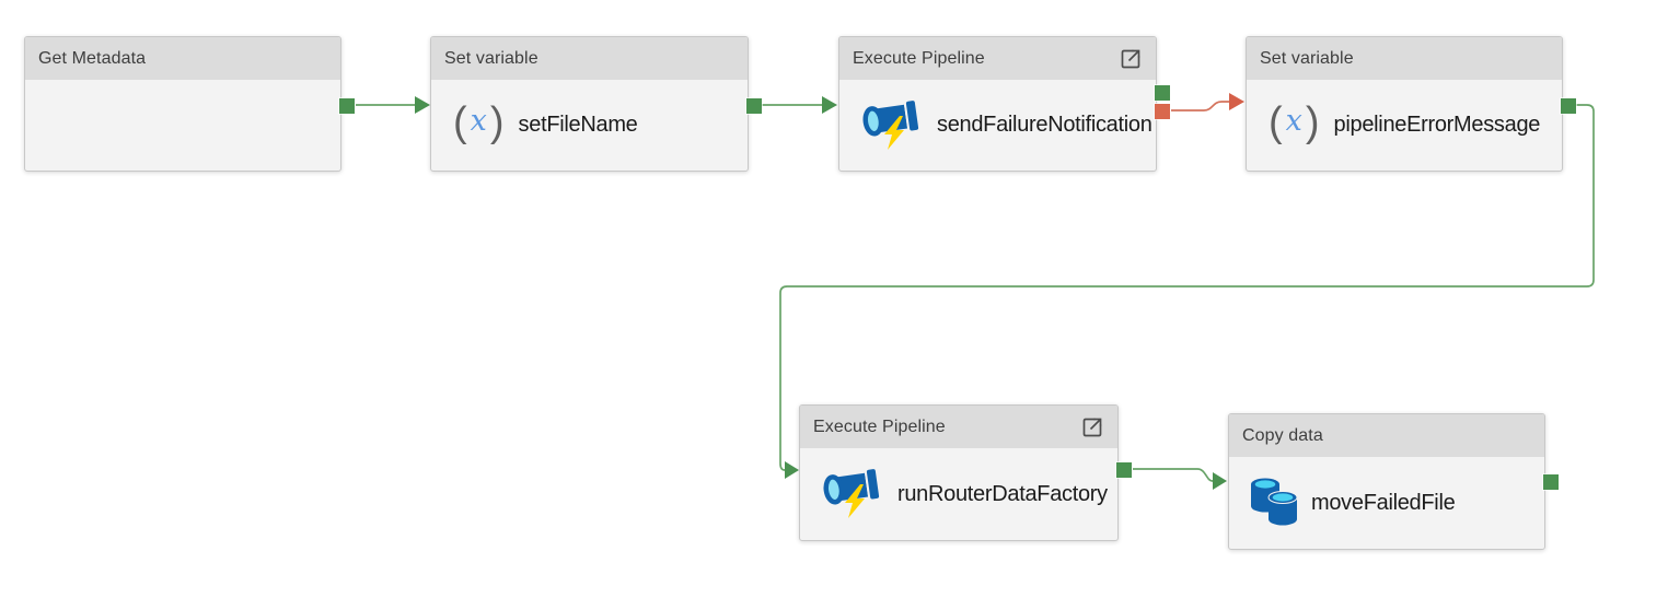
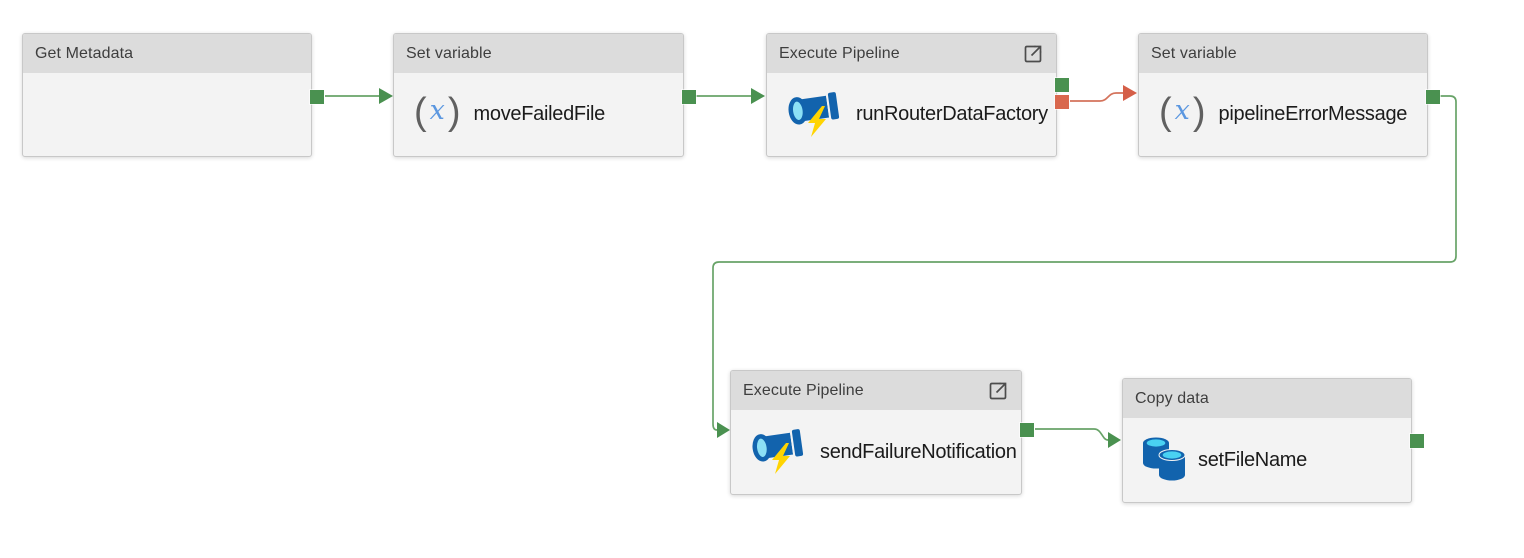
  Get Metadata
  Set variable
  (
  x
  )
- setFileName
+ moveFailedFile
  Execute Pipeline
- sendFailureNotification
+ runRouterDataFactory
  Set variable
  (
  x
  )
  pipelineErrorMessage
  Execute Pipeline
- runRouterDataFactory
+ sendFailureNotification
  Copy data
- moveFailedFile
+ setFileName
